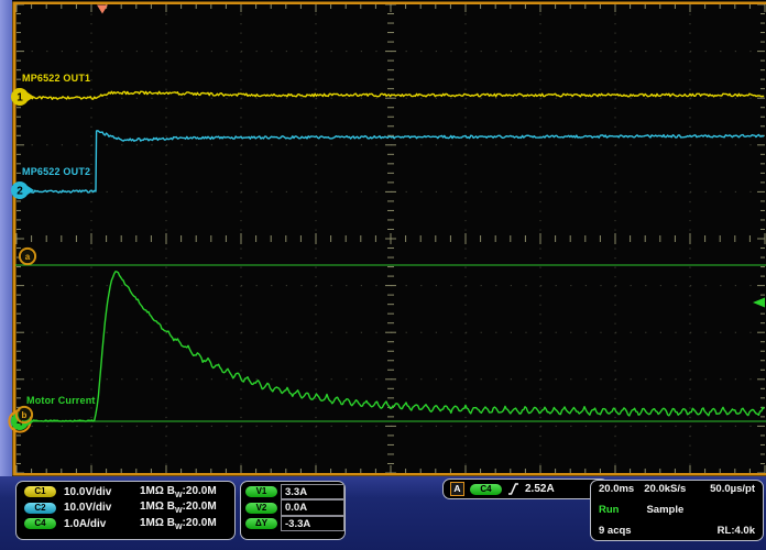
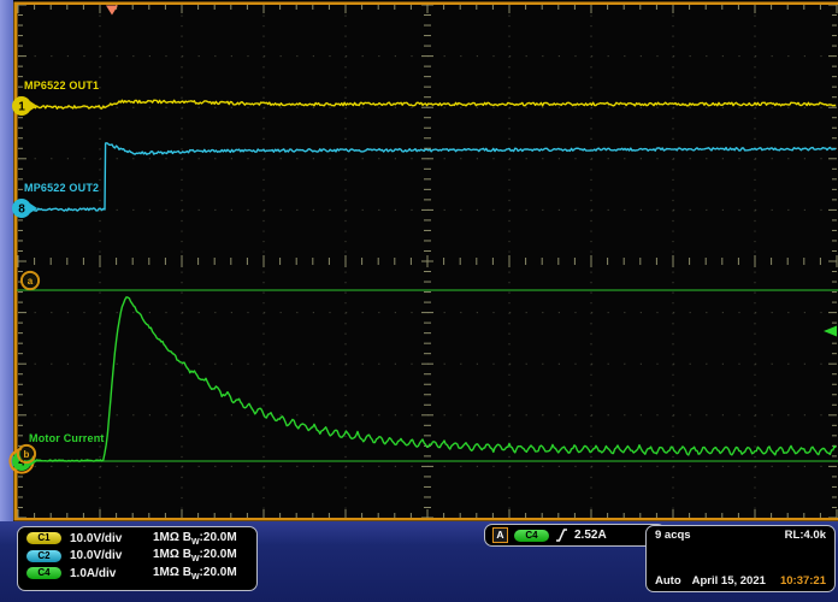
  1
- 2
+ 8
  a
  b
  MP6522 OUT1
  MP6522 OUT2
  Motor Current
  C1
  10.0V/div
  1MΩ B :20.0M
  C2
  10.0V/div
  1MΩ B :20.0M
  C4
  1.0A/div
  1MΩ B :20.0M
- V1
- 3.3A
- V2
- 0.0A
- ΔY
- -3.3A
  A
  C4
  2.52A
- 20.0ms
- 20.0kS/s
- 50.0µs/pt
- Run
- Sample
  9 acqs
  RL:4.0k
+ Auto
+ April 15, 2021
+ 10:37:21
